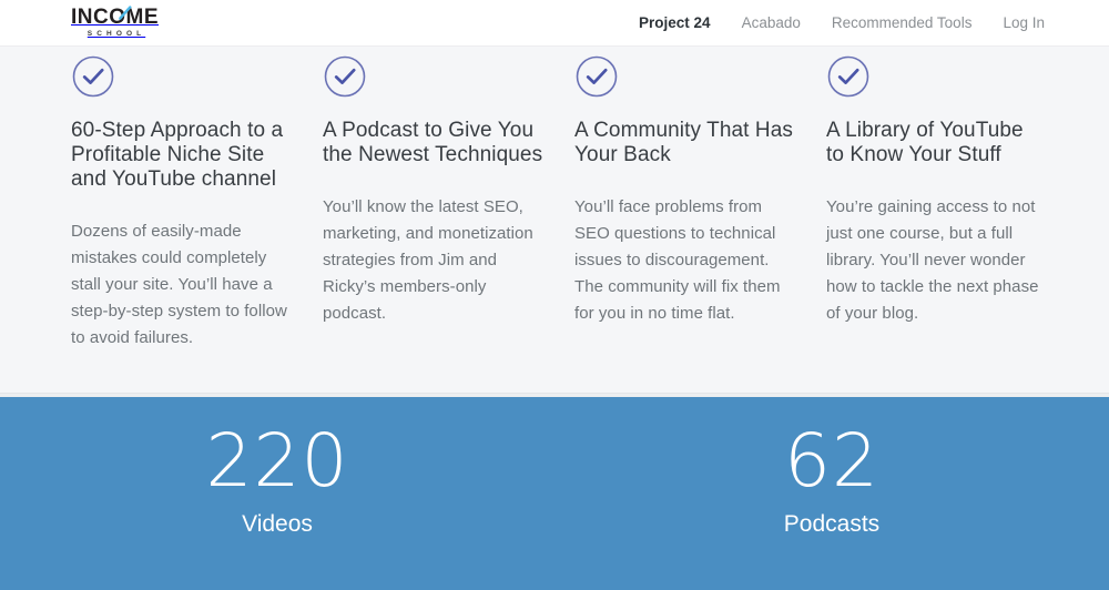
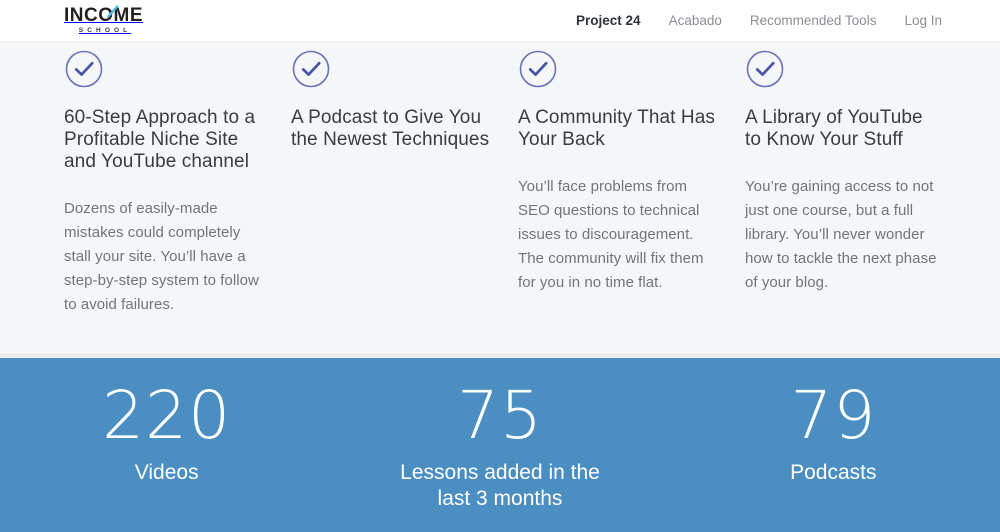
  INCOME
  Project 24
  Acabado
  Recommended Tools
  Log In
  60-Step Approach to a Profitable Niche Site and YouTube channel
  Dozens of easily-made mistakes could completely stall your site. You’ll have a step-by-step system to follow to avoid failures.
  A Podcast to Give You the Newest Techniques
- You’ll know the latest SEO, marketing, and monetization strategies from Jim and Ricky’s members-only podcast.
  A Community That Has Your Back
  You’ll face problems from SEO questions to technical issues to discouragement. The community will fix them for you in no time flat.
  A Library of YouTube to Know Your Stuff
  You’re gaining access to not just one course, but a full library. You’ll never wonder how to tackle the next phase of your blog.
  220
  Videos
+ 75
+ Lessons added in the last 3 months
- 62
+ 79
  Podcasts
